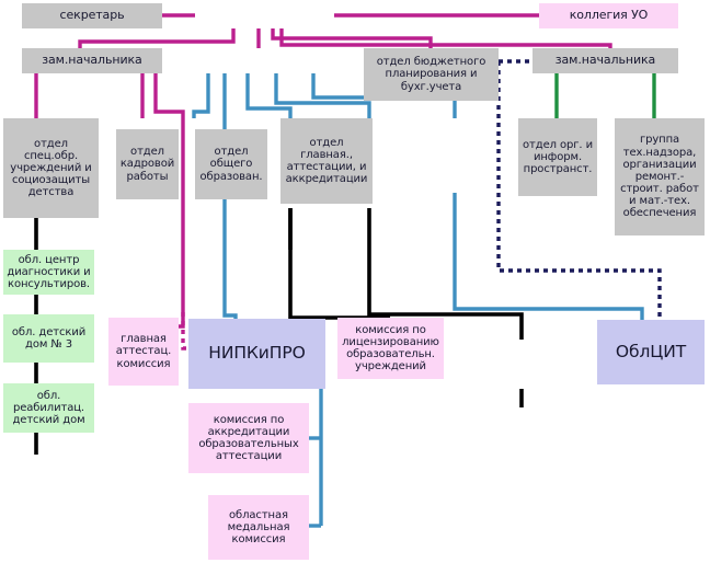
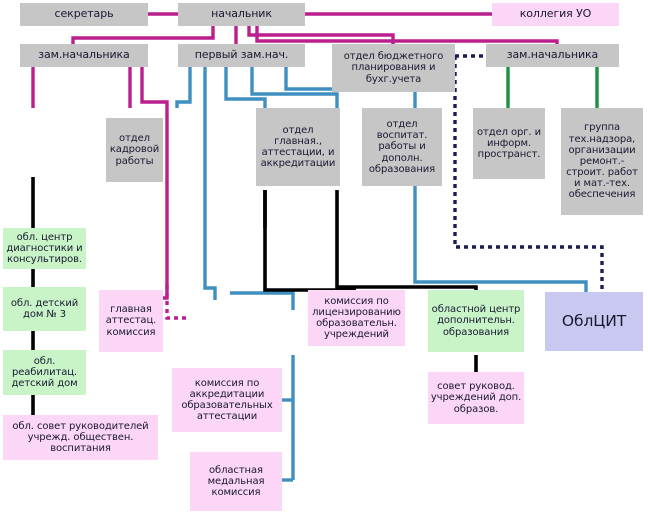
  секретарь
+ начальник
  коллегия УО
  зам.начальника
+ первый зам.нач.
  отдел бюджетного планирования и бухг.учета
  зам.начальника
- отдел спец.обр. учреждений и социозащиты детства
  отдел кадровой работы
- отдел общего образован.
  отдел главная., аттестации, и аккредитации
+ отдел воспитат. работы и дополн. образования
  отдел орг. и информ. пространст.
  группа тех.надзора, организации ремонт.-строит. работ и мат.-тех. обеспечения
  обл. центр диагностики и консультиров.
  обл. детский дом № 3
  обл. реабилитац. детский дом
+ обл. совет руководителей учрежд. обществен. воспитания
  главная аттестац. комиссия
- НИПКиПРО
  комиссия по аккредитации образовательных аттестации
  областная медальная комиссия
  комиссия по лицензированию образовательн. учреждений
+ областной центр дополнительн. образования
+ совет руковод. учреждений доп. образов.
  ОблЦИТ
